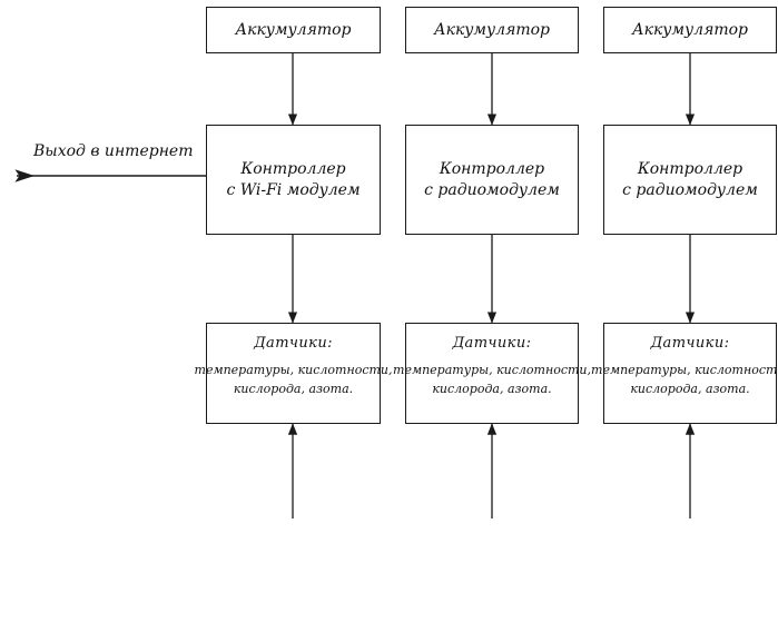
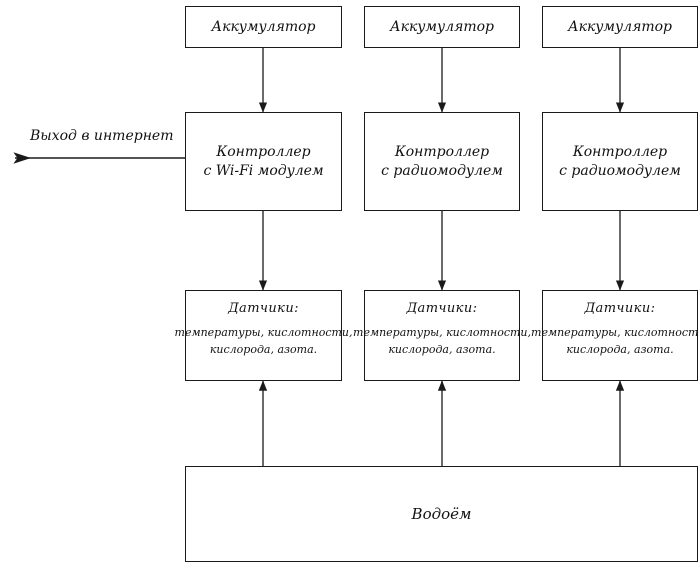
  Выход в интернет
  Аккумулятор
  Аккумулятор
  Аккумулятор
  Контроллер
  с Wi-Fi модулем
  Контроллер
  с радиомодулем
  Контроллер
  с радиомодулем
  Датчики:
  температуры, кислотности,
  кислорода, азота.
  Датчики:
  температуры, кислотности,
  кислорода, азота.
  Датчики:
  температуры, кислотност
  кислорода, азота.
+ Водоём
